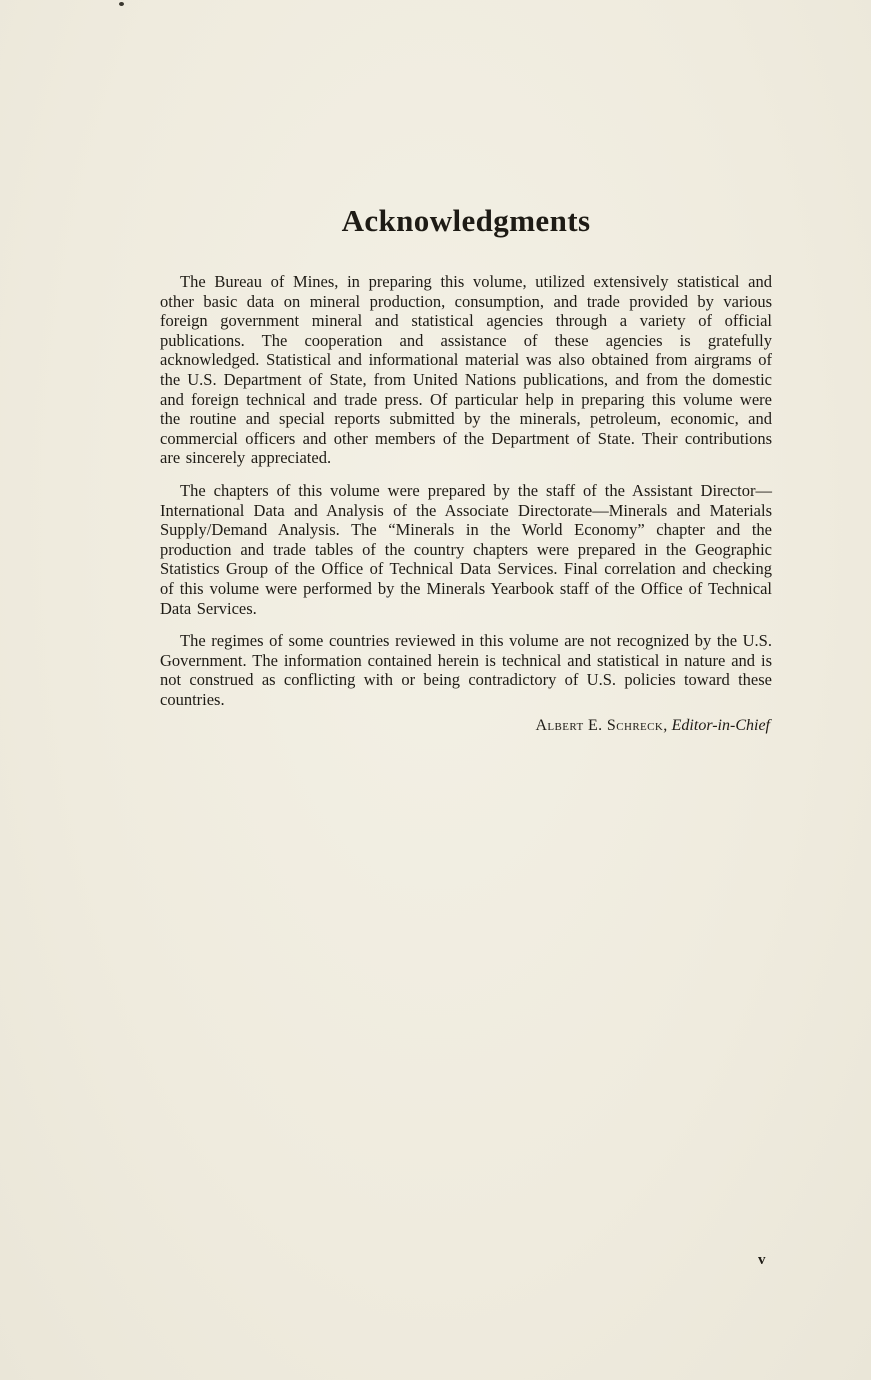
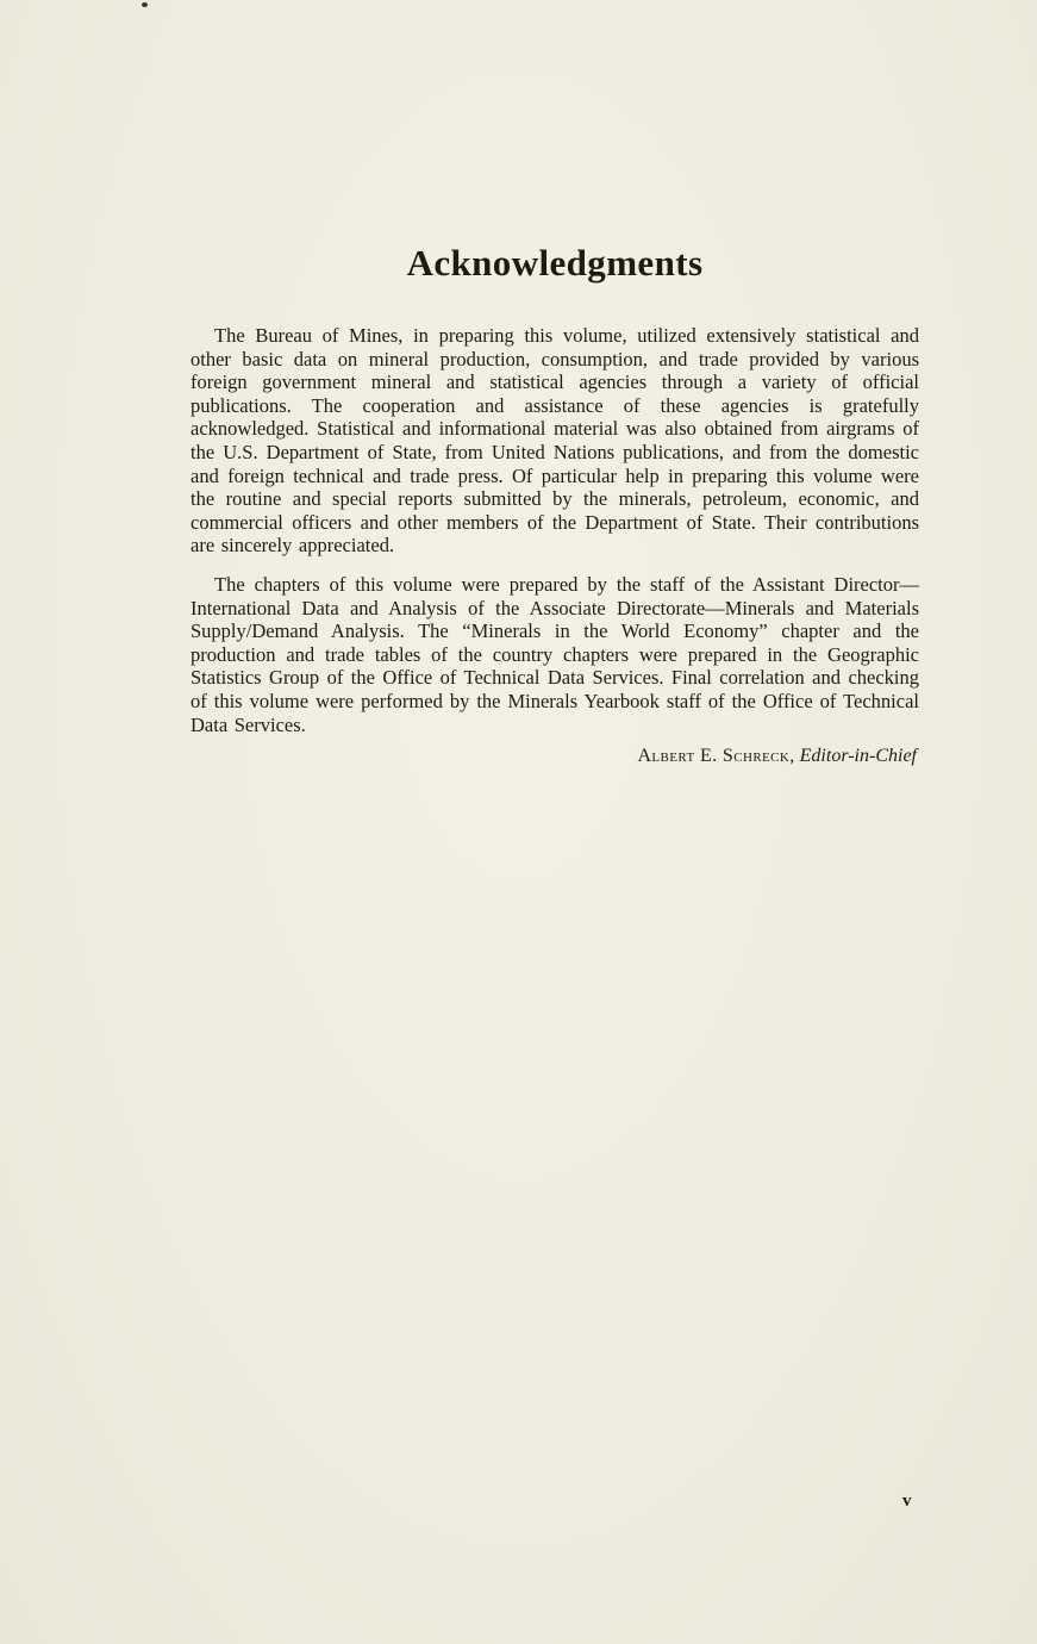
  Acknowledgments
  The Bureau of Mines, in preparing this volume, utilized extensively statistical and other basic data on mineral production, consumption, and trade provided by various foreign government mineral and statistical agencies through a variety of official publications. The cooperation and assistance of these agencies is gratefully acknowledged. Statistical and informational material was also obtained from airgrams of the U.S. Department of State, from United Nations publications, and from the domestic and foreign technical and trade press. Of particular help in preparing this volume were the routine and special reports submitted by the minerals, petroleum, economic, and commercial officers and other members of the Department of State. Their contributions are sincerely appreciated.
  The chapters of this volume were prepared by the staff of the Assistant Director—International Data and Analysis of the Associate Directorate—Minerals and Materials Supply/Demand Analysis. The “Minerals in the World Economy” chapter and the production and trade tables of the country chapters were prepared in the Geographic Statistics Group of the Office of Technical Data Services. Final correlation and checking of this volume were performed by the Minerals Yearbook staff of the Office of Technical Data Services.
- The regimes of some countries reviewed in this volume are not recognized by the U.S. Government. The information contained herein is technical and statistical in nature and is not construed as conflicting with or being contradictory of U.S. policies toward these countries.
  Albert E. Schreck, Editor-in-Chief
  v
